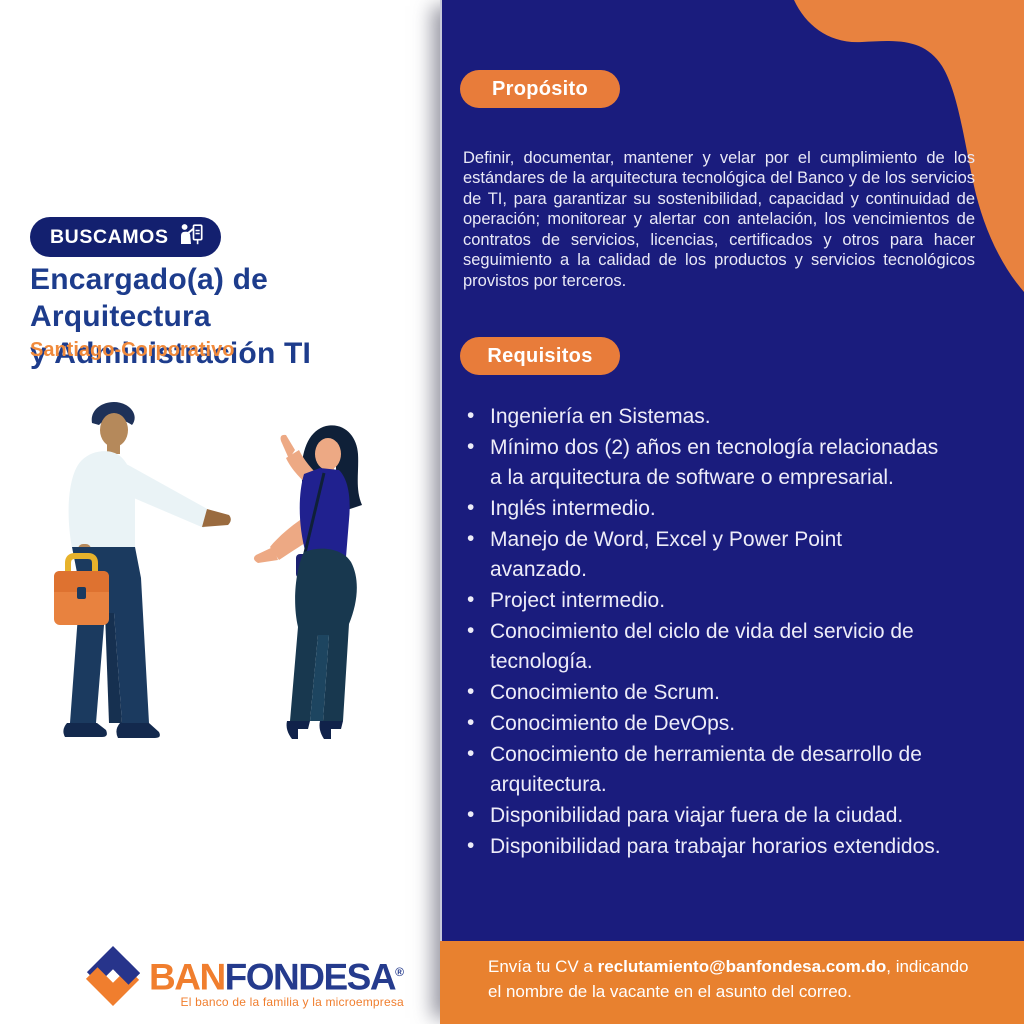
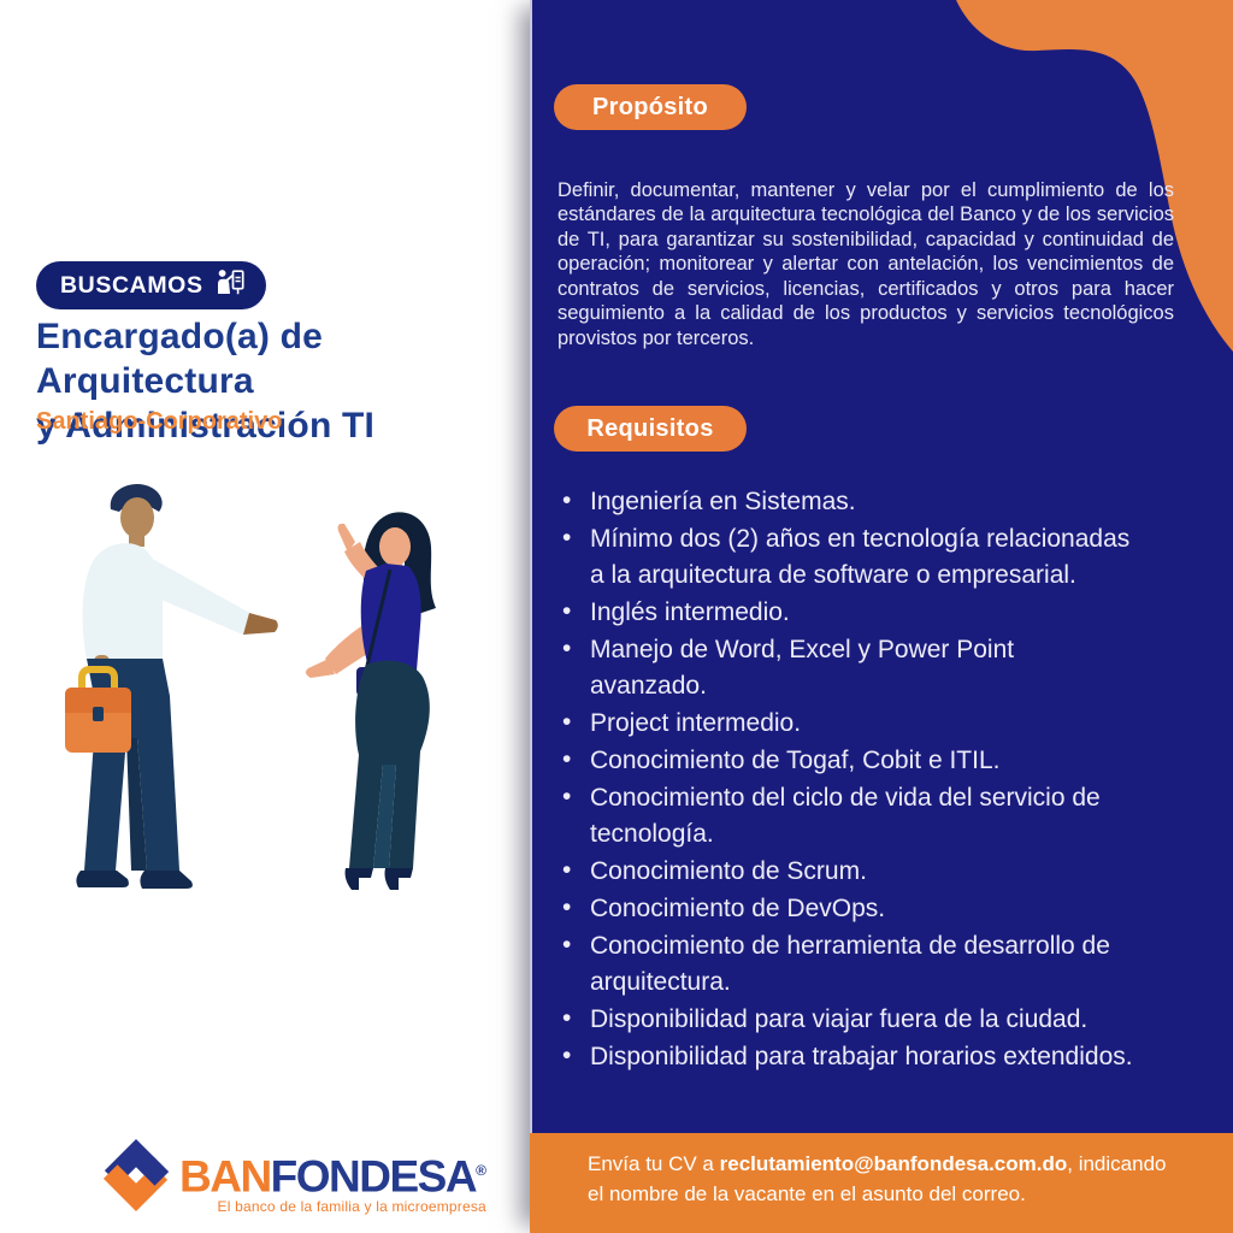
  BUSCAMOS
  Encargado(a) de Arquitectura
  y Administración TI
  Santiago-Corporativo
  BANFONDESA®
  El banco de la familia y la microempresa
  Propósito
  Definir, documentar, mantener y velar por el cumplimiento de los estándares de la arquitectura tecnológica del Banco y de los servicios de TI, para garantizar su sostenibilidad, capacidad y continuidad de operación; monitorear y alertar con antelación, los vencimientos de contratos de servicios, licencias, certificados y otros para hacer seguimiento a la calidad de los productos y servicios tecnológicos provistos por terceros.
  Requisitos
  Ingeniería en Sistemas.
  Mínimo dos (2) años en tecnología relacionadas
  a la arquitectura de software o empresarial.
  Inglés intermedio.
  Manejo de Word, Excel y Power Point
  avanzado.
  Project intermedio.
+ Conocimiento de Togaf, Cobit e ITIL.
  Conocimiento del ciclo de vida del servicio de
  tecnología.
  Conocimiento de Scrum.
  Conocimiento de DevOps.
  Conocimiento de herramienta de desarrollo de
  arquitectura.
  Disponibilidad para viajar fuera de la ciudad.
  Disponibilidad para trabajar horarios extendidos.
  Envía tu CV a reclutamiento@banfondesa.com.do, indicando
  el nombre de la vacante en el asunto del correo.
